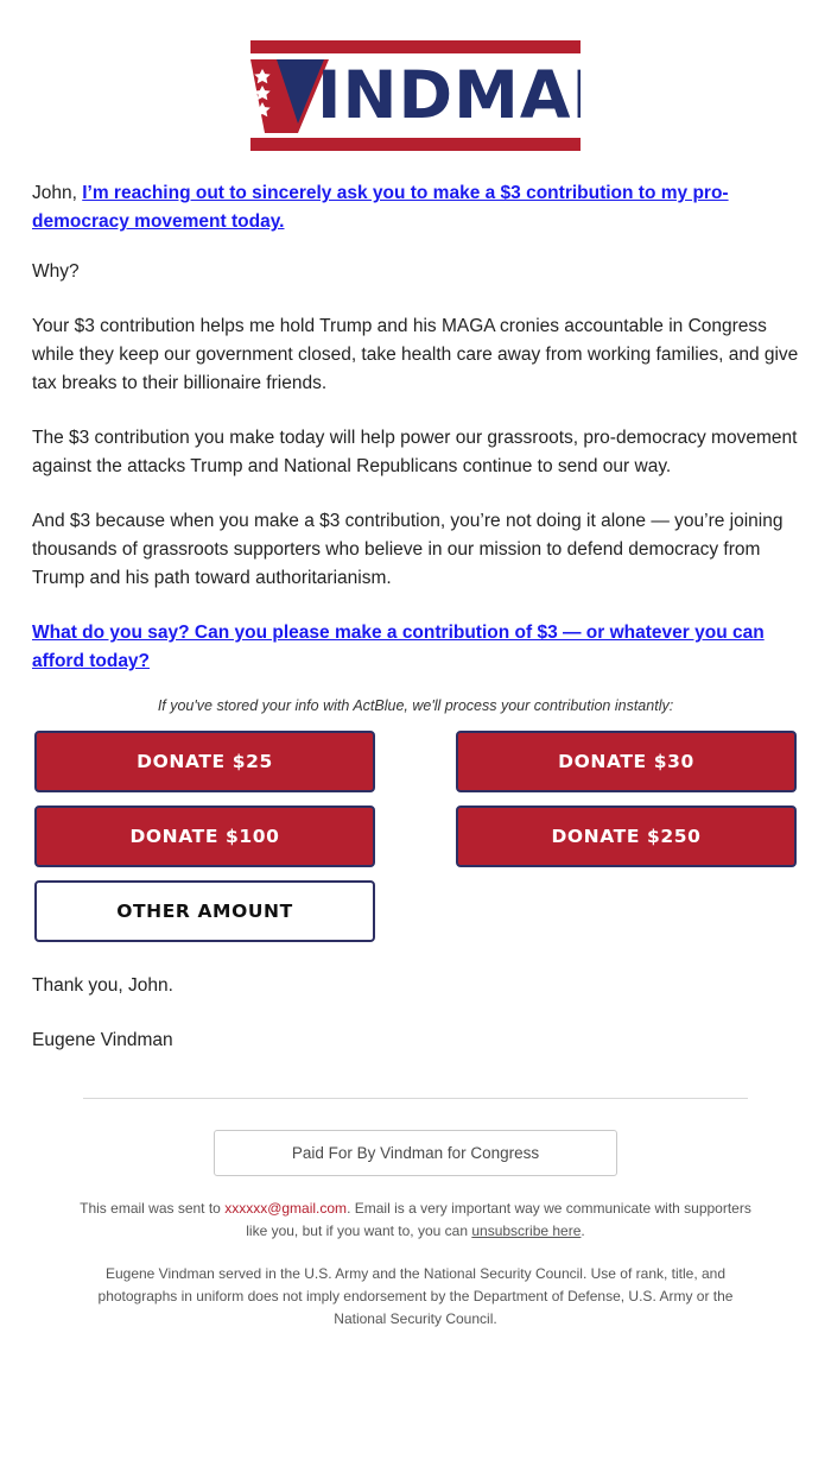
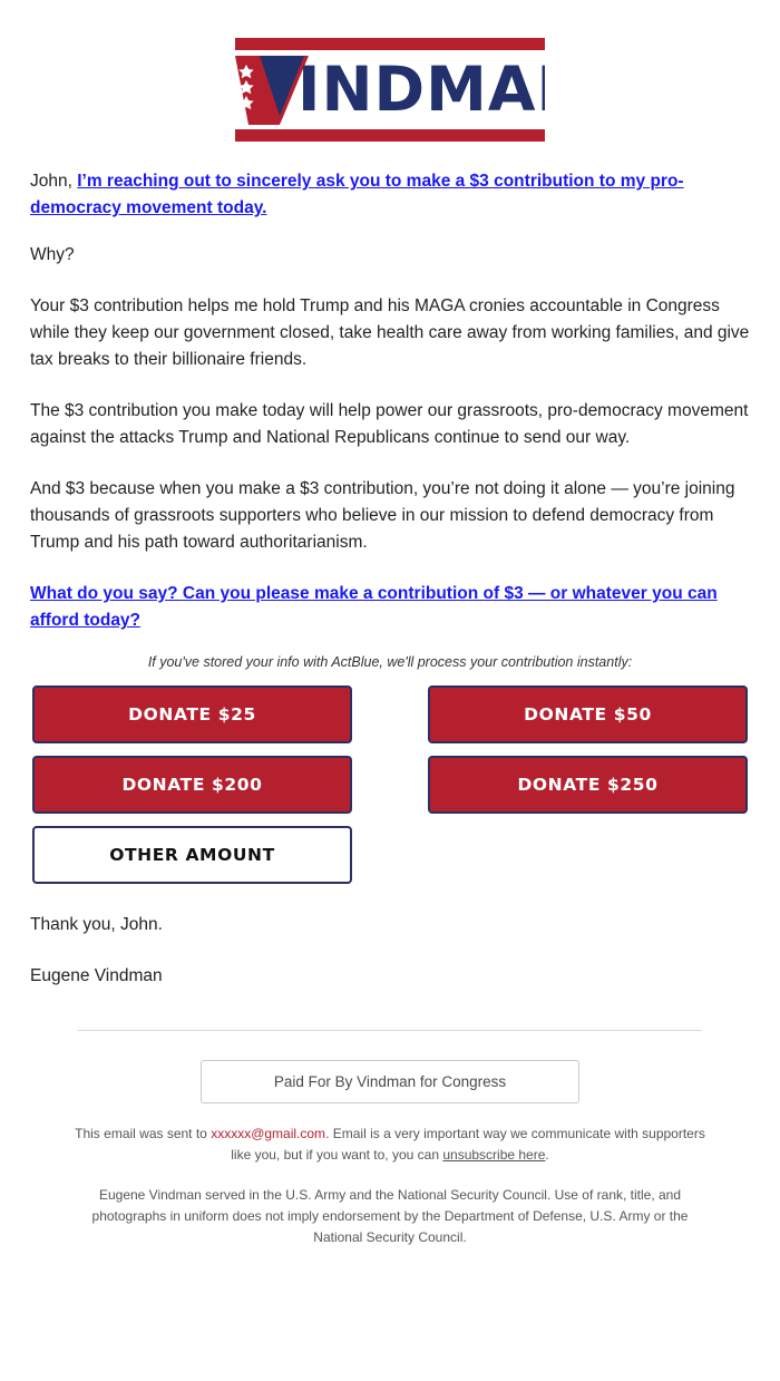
  INDMA
  John, I’m reaching out to sincerely ask you to make a $3 contribution to my pro-democracy movement today.
  Why?
  Your $3 contribution helps me hold Trump and his MAGA cronies accountable in Congress while they keep our government closed, take health care away from working families, and give tax breaks to their billionaire friends.
  The $3 contribution you make today will help power our grassroots, pro-democracy movement against the attacks Trump and National Republicans continue to send our way.
  And $3 because when you make a $3 contribution, you’re not doing it alone — you’re joining thousands of grassroots supporters who believe in our mission to defend democracy from Trump and his path toward authoritarianism.
  What do you say? Can you please make a contribution of $3 — or whatever you can afford today?
  If you've stored your info with ActBlue, we'll process your contribution instantly:
  DONATE $25
- DONATE $30
+ DONATE $50
- DONATE $100
+ DONATE $200
  DONATE $250
  OTHER AMOUNT
  Thank you, John.
  Eugene Vindman
  Paid For By Vindman for Congress
  This email was sent to xxxxxx@gmail.com. Email is a very important way we communicate with supporters like you, but if you want to, you can unsubscribe here.
  Eugene Vindman served in the U.S. Army and the National Security Council. Use of rank, title, and photographs in uniform does not imply endorsement by the Department of Defense, U.S. Army or the National Security Council.
